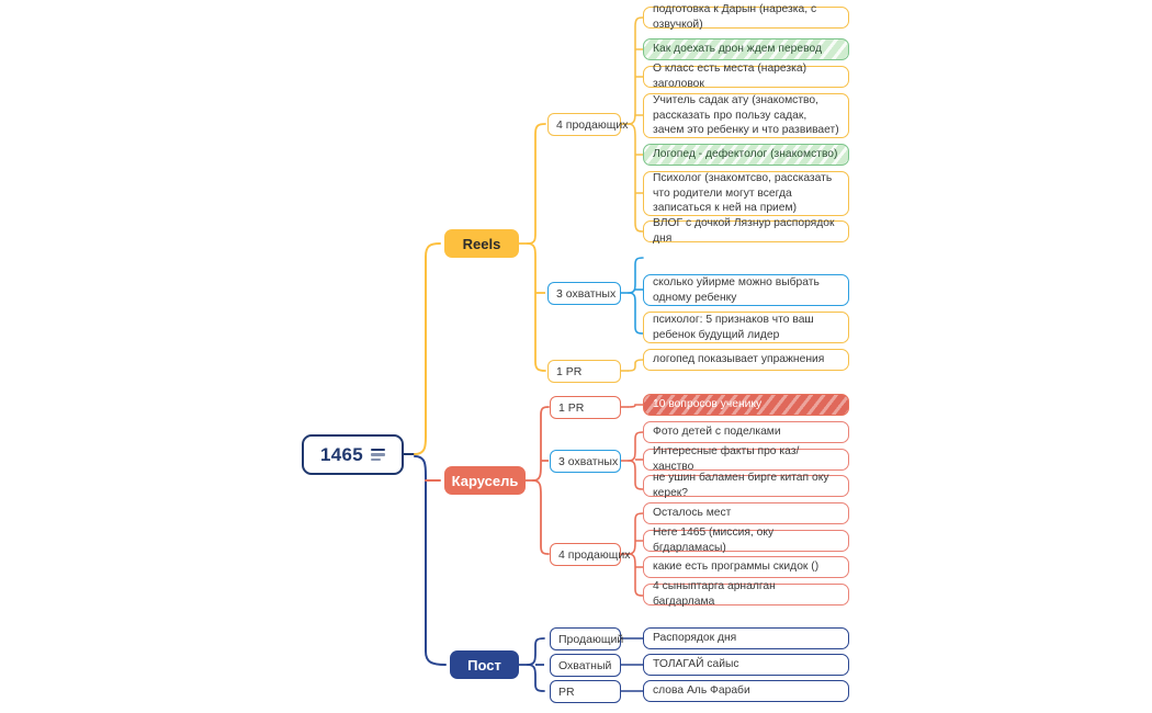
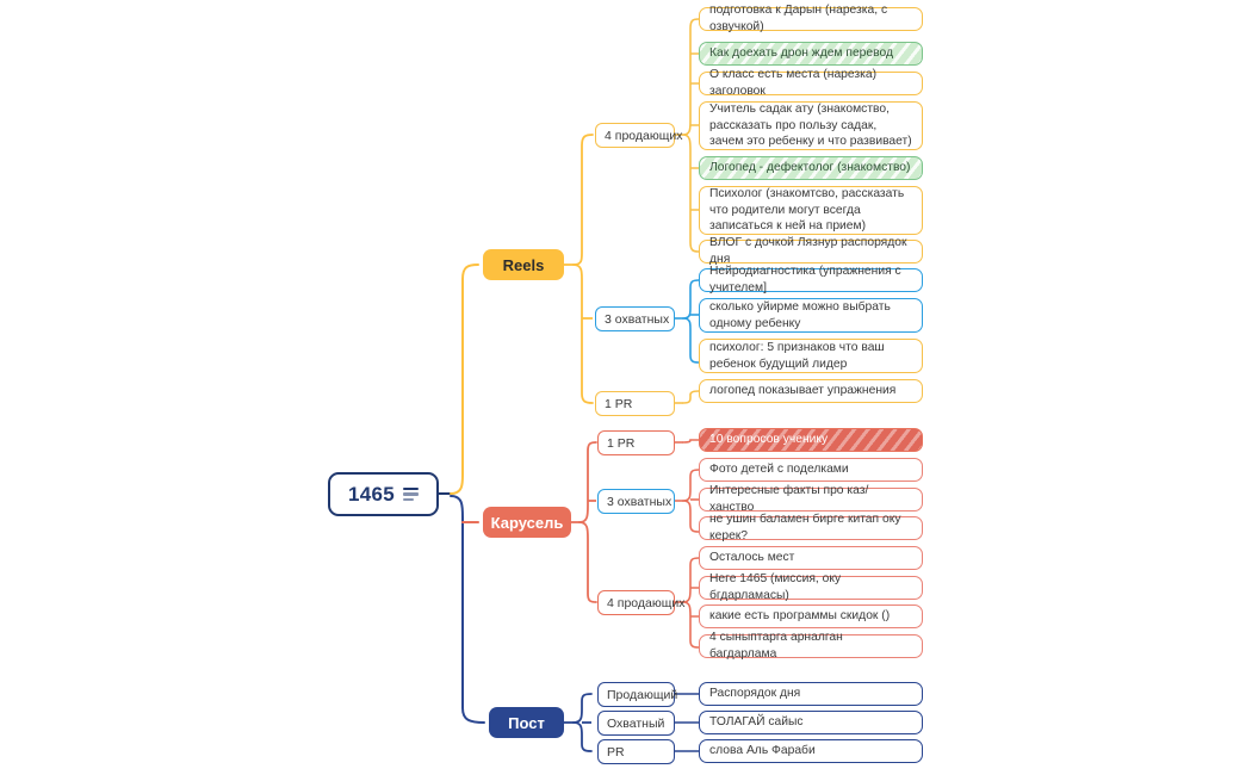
  1465
  Reels
  Карусель
  Пост
  4 продающих
  3 охватных
  1 PR
  1 PR
  3 охватных
  4 продающих
  Продающий
  Охватный
  PR
  подготовка к Дарын (нарезка, с озвучкой)
  Как доехать дрон ждем перевод
  О класс есть места (нарезка) заголовок
  Учитель садак ату (знакомство, рассказать про пользу садак, зачем это ребенку и что развивает)
  Логопед - дефектолог (знакомство)
  Психолог (знакомтсво, рассказать что родители могут всегда записаться к ней на прием)
  ВЛОГ с дочкой Лязнур распорядок дня
+ Нейродиагностика (упражнения с учителем]
  сколько уйирме можно выбрать одному ребенку
  психолог: 5 признаков что ваш ребенок будущий лидер
  логопед показывает упражнения
  10 вопросов ученику
  Фото детей с поделками
  Интересные факты про каз/ханство
  не ушин баламен бирге китап оку керек?
  Осталось мест
  Неге 1465 (миссия, оку бгдарламасы)
  какие есть программы скидок ()
  4 сыныптарга арналган багдарлама
  Распорядок дня
  ТОЛАГАЙ сайыс
  слова Аль Фараби
